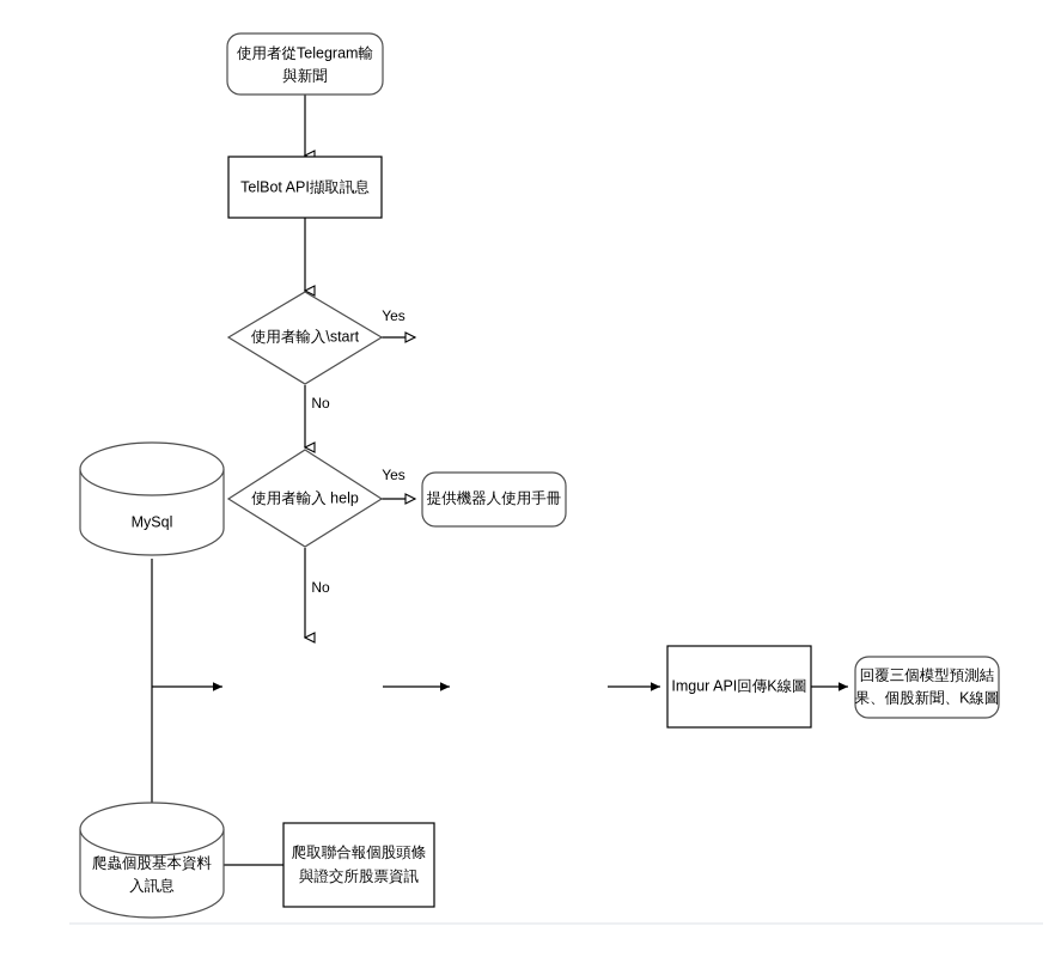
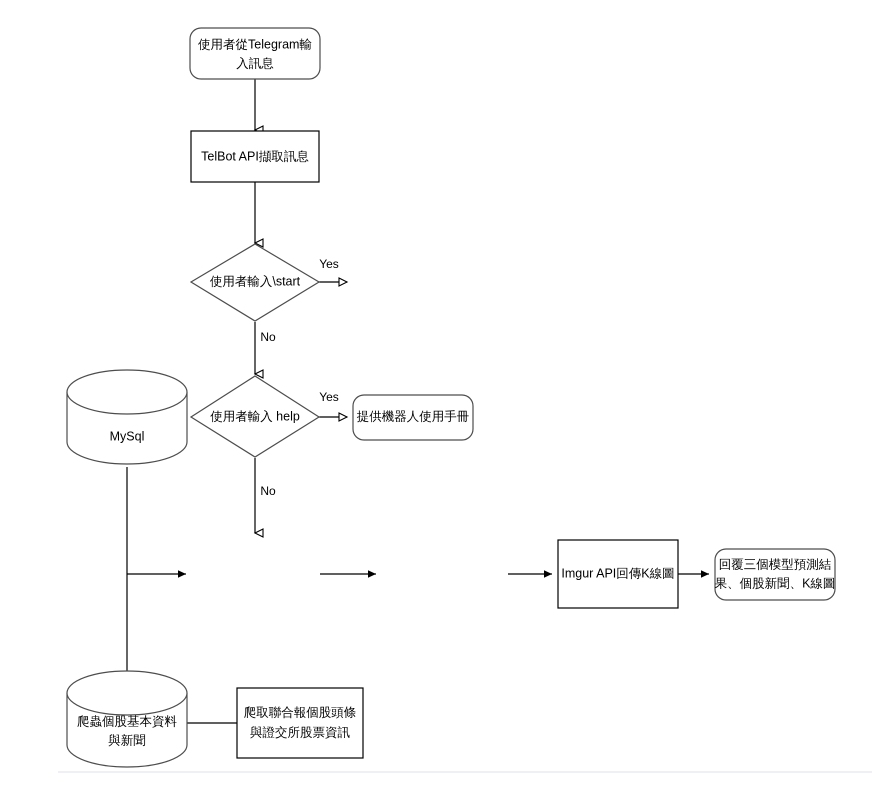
  使用者從Telegram輸
- 與新聞
+ 入訊息
  TelBot API擷取訊息
  使用者輸入\start
  使用者輸入 help
  提供機器人使用手冊
  Imgur API回傳K線圖
  回覆三個模型預測結
  果、個股新聞、K線圖
  MySql
  爬蟲個股基本資料
- 入訊息
+ 與新聞
  爬取聯合報個股頭條
  與證交所股票資訊
  Yes
  No
  Yes
  No
